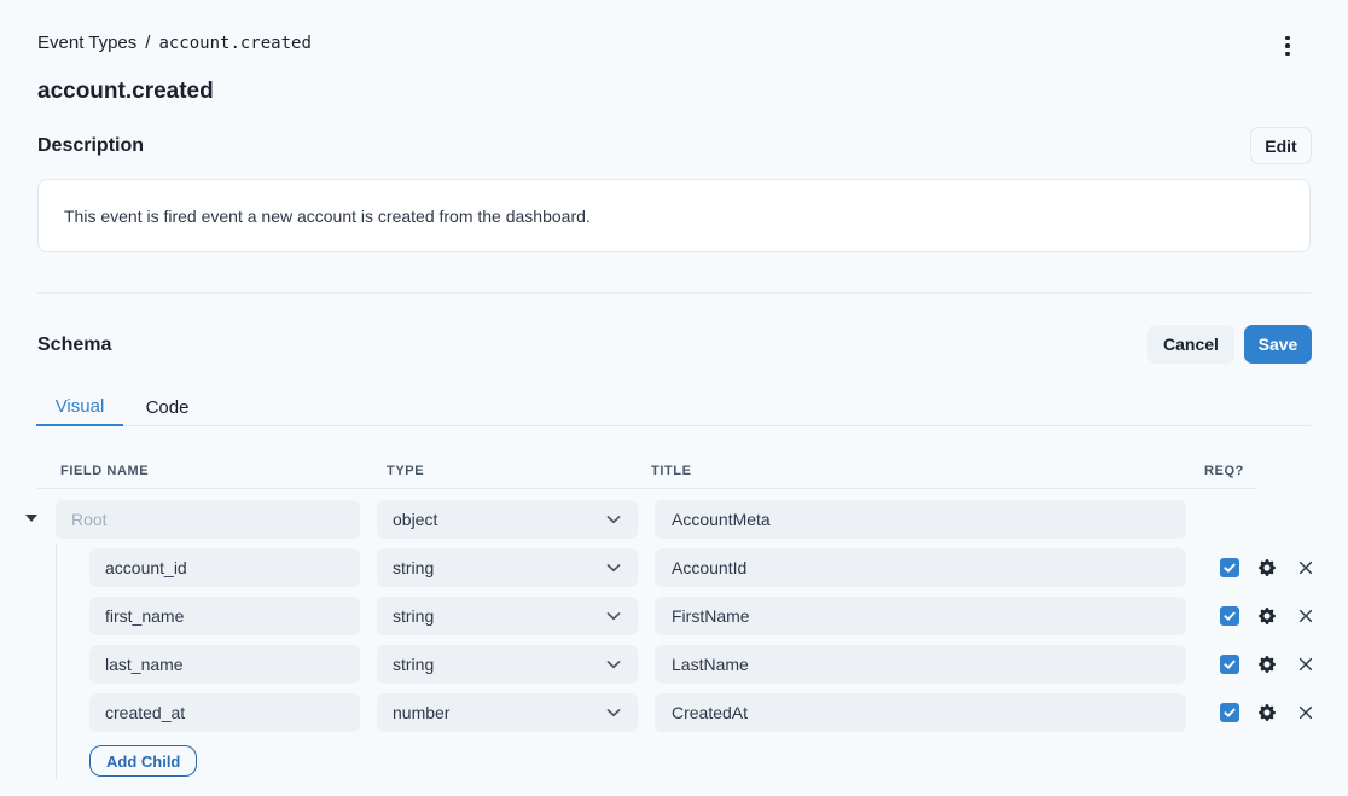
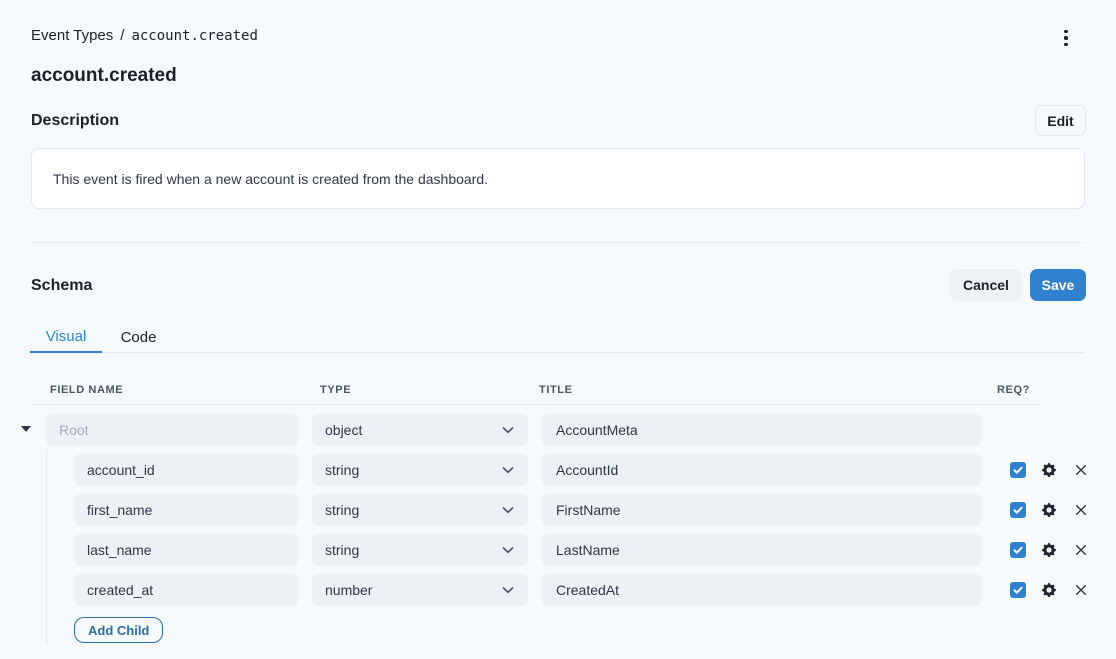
  Event Types
  /
  account.created
  account.created
  Description
  Edit
- This event is fired event a new account is created from the dashboard.
+ This event is fired when a new account is created from the dashboard.
  Schema
  Cancel
  Save
  Visual
  Code
  FIELD NAME
  TYPE
  TITLE
  REQ?
  Root
  object
  AccountMeta
  account_id
  string
  AccountId
  first_name
  string
  FirstName
  last_name
  string
  LastName
  created_at
  number
  CreatedAt
  Add Child
